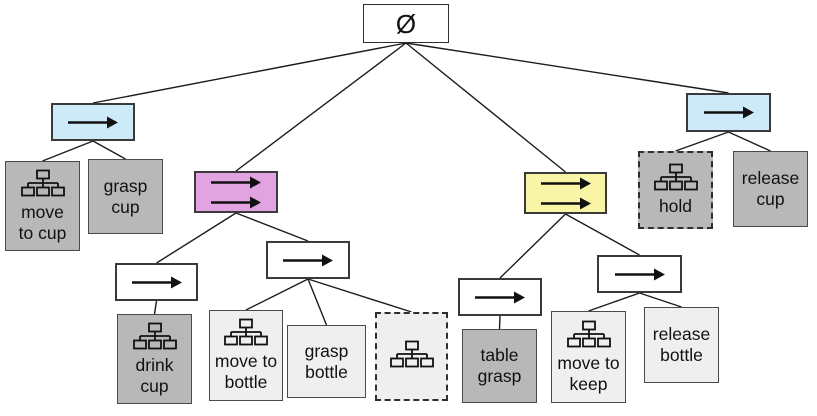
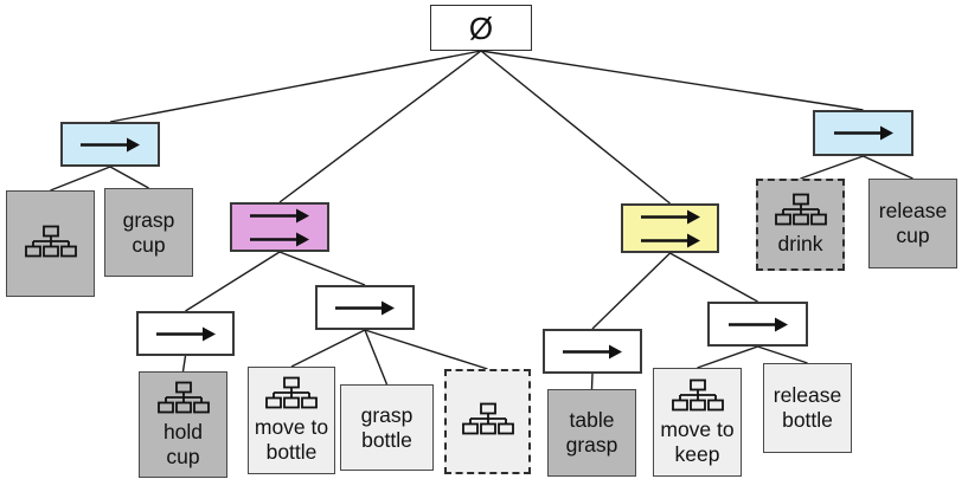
  Ø
- move
- to cup
  grasp
  cup
- drink
+ hold
  cup
  move to
  bottle
  grasp
  bottle
  table
  grasp
  move to
  keep
  release
  bottle
- hold
+ drink
  release
  cup
